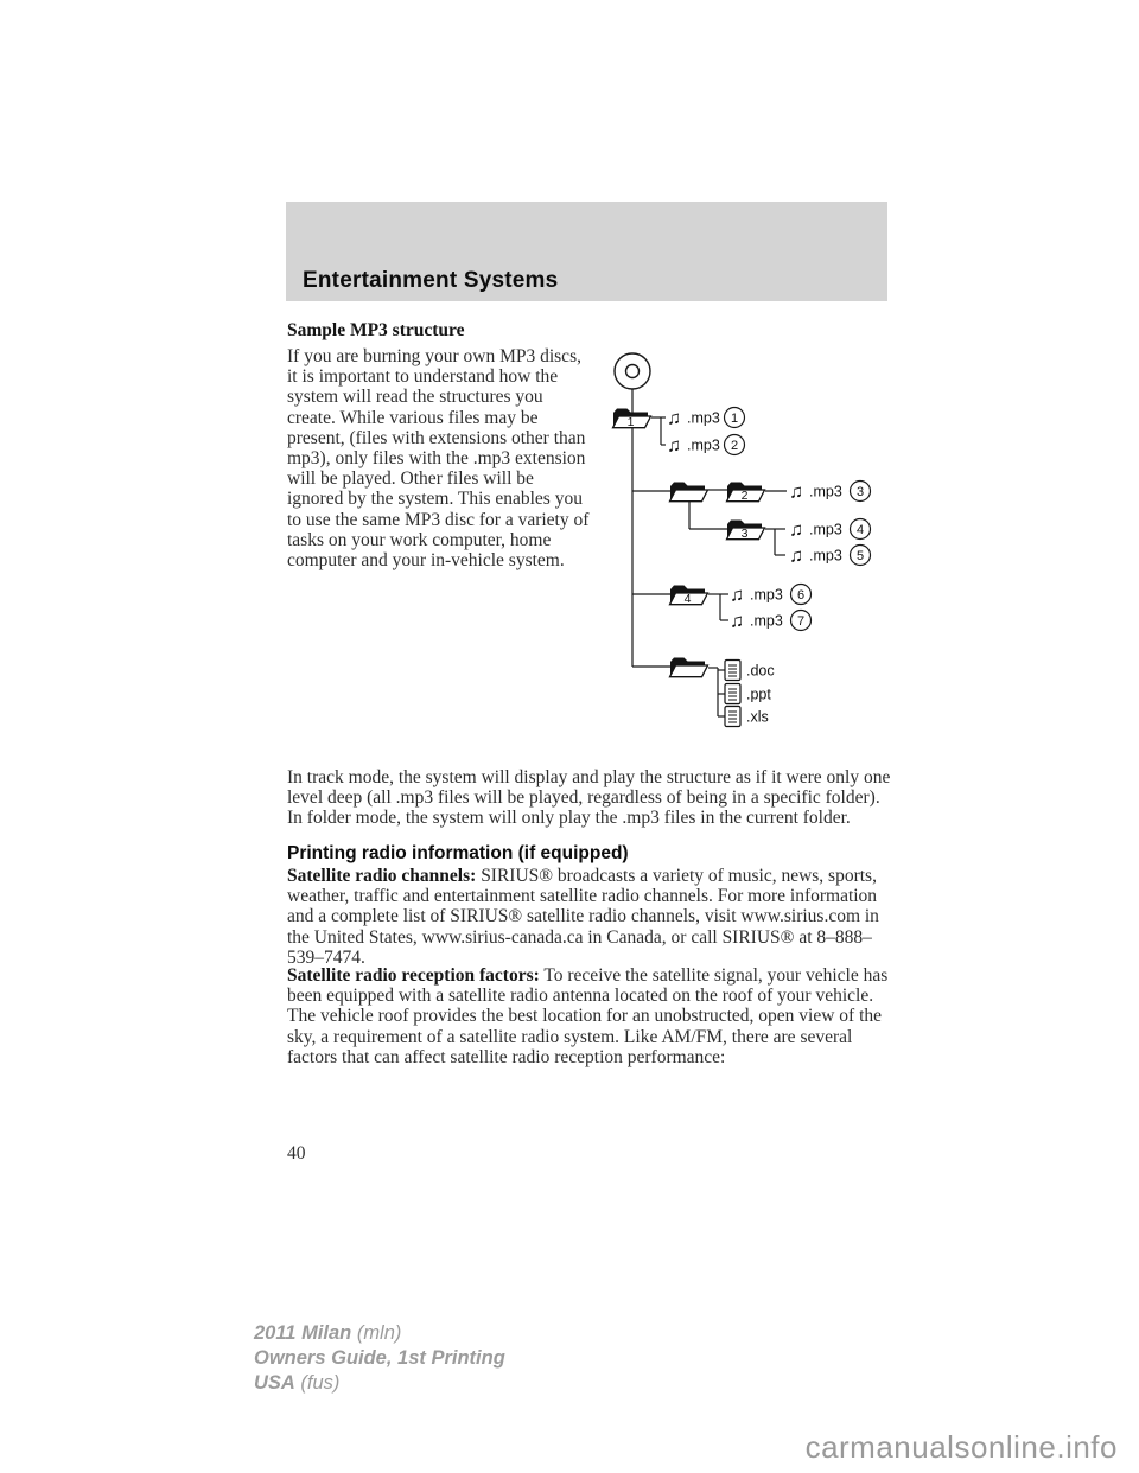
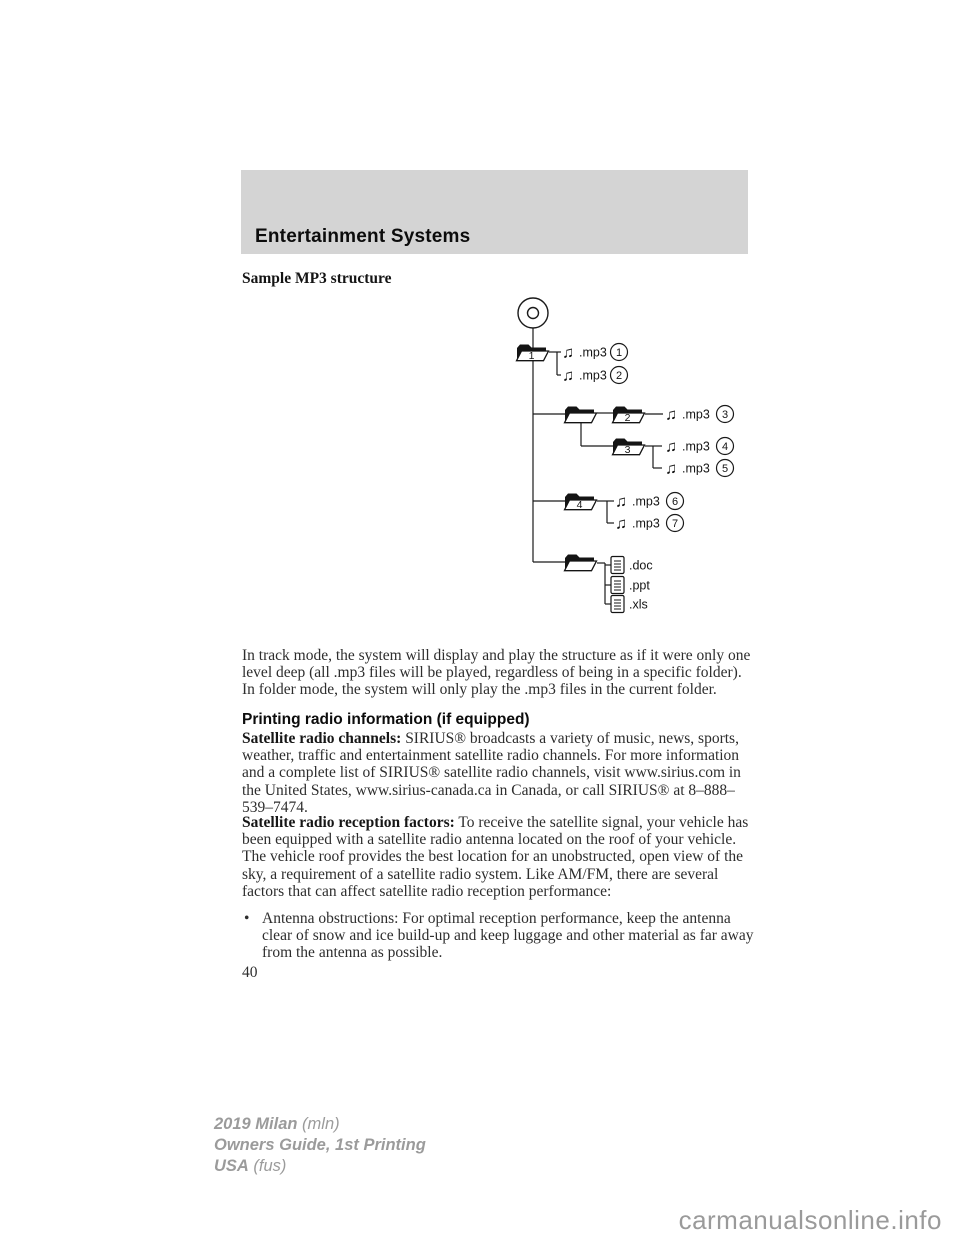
  Entertainment Systems
  Sample MP3 structure
- If you are burning your own MP3 discs, it is important to understand how the system will read the structures you create. While various files may be present, (files with extensions other than mp3), only files with the .mp3 extension will be played. Other files will be ignored by the system. This enables you to use the same MP3 disc for a variety of tasks on your work computer, home computer and your in-vehicle system.
  1
  2
  3
  4
  ♫
  .mp3
  1
  ♫
  .mp3
  2
  ♫
  .mp3
  3
  ♫
  .mp3
  4
  ♫
  .mp3
  5
  ♫
  .mp3
  6
  ♫
  .mp3
  7
  .doc
  .ppt
  .xls
  In track mode, the system will display and play the structure as if it were only one level deep (all .mp3 files will be played, regardless of being in a specific folder). In folder mode, the system will only play the .mp3 files in the current folder.
  Printing radio information (if equipped)
  Satellite radio channels: SIRIUS® broadcasts a variety of music, news, sports, weather, traffic and entertainment satellite radio channels. For more information and a complete list of SIRIUS® satellite radio channels, visit www.sirius.com in the United States, www.sirius-canada.ca in Canada, or call SIRIUS® at 8–888–539–7474.
  Satellite radio reception factors: To receive the satellite signal, your vehicle has been equipped with a satellite radio antenna located on the roof of your vehicle. The vehicle roof provides the best location for an unobstructed, open view of the sky, a requirement of a satellite radio system. Like AM/FM, there are several factors that can affect satellite radio reception performance:
+ •
+ Antenna obstructions: For optimal reception performance, keep the antenna clear of snow and ice build-up and keep luggage and other material as far away from the antenna as possible.
  40
- 2011 Milan (mln)
+ 2019 Milan (mln)
  Owners Guide, 1st Printing
  USA (fus)
  carmanualsonline.info
